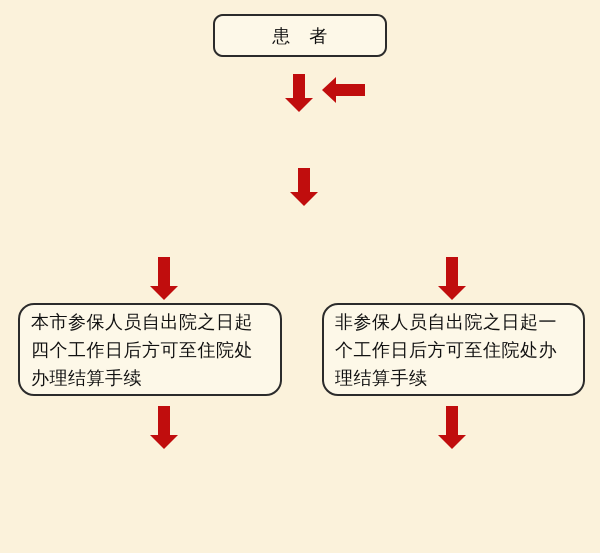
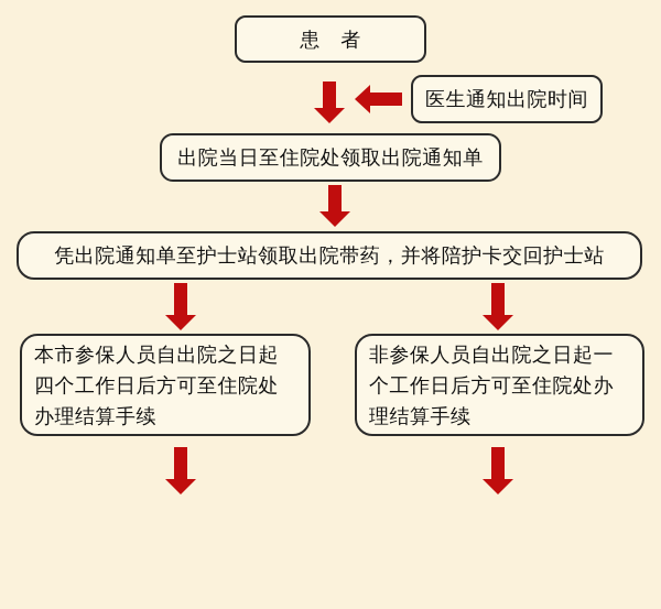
  患 者
+ 医生通知出院时间
+ 出院当日至住院处领取出院通知单
+ 凭出院通知单至护士站领取出院带药，并将陪护卡交回护士站
  本市参保人员自出院之日起四个工作日后方可至住院处办理结算手续
  非参保人员自出院之日起一个工作日后方可至住院处办理结算手续
